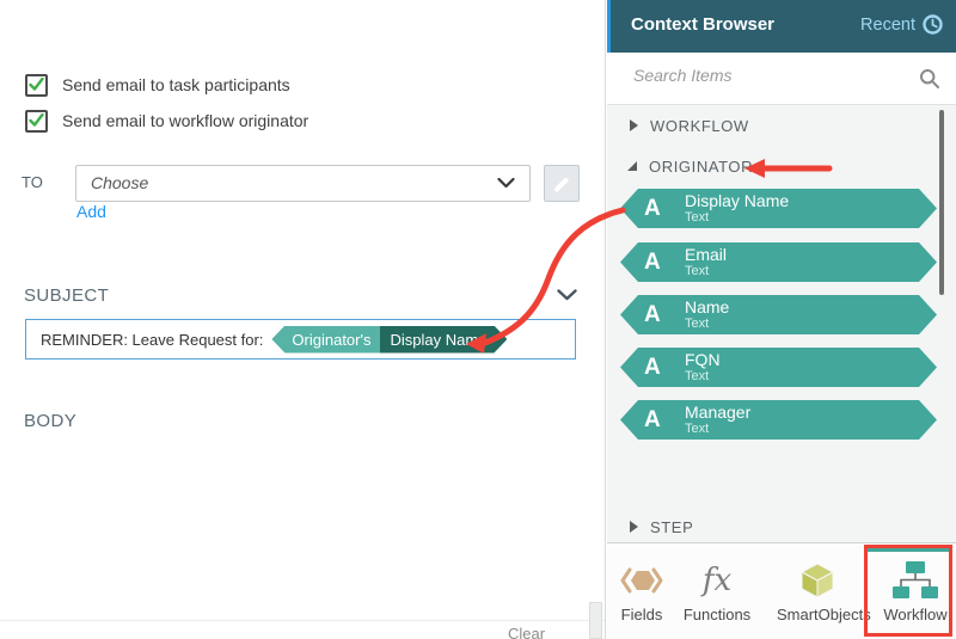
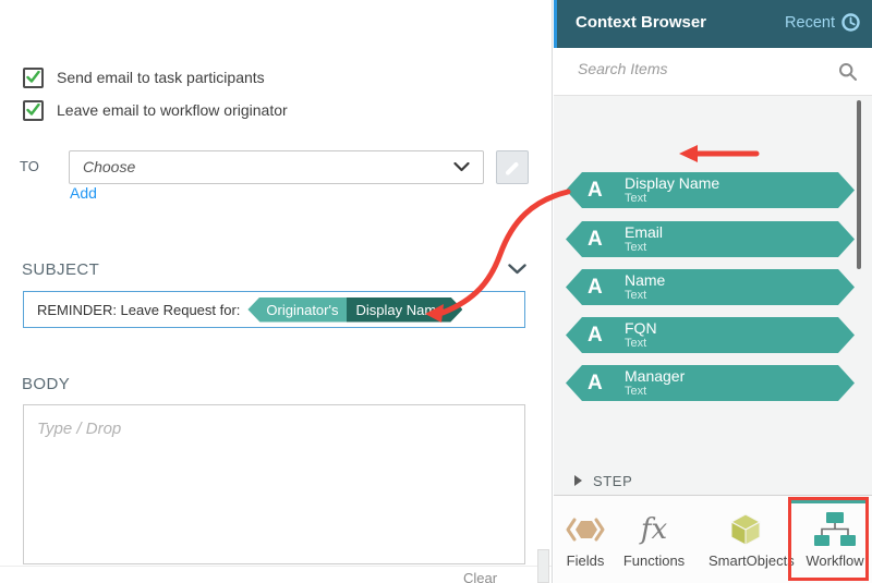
  Send email to task participants
- Send email to workflow originator
+ Leave email to workflow originator
  TO
  Choose
  Add
  SUBJECT
  REMINDER: Leave Request for:
  Originator's
  Display Nam
  BODY
+ Type / Drop
  Clear
  Context Browser
  Recent
  Search Items
- WORKFLOW
- ORIGINATOR
  A
  Display Name
  Text
  A
  Email
  Text
  A
  Name
  Text
  A
  FQN
  Text
  A
  Manager
  Text
  STEP
  Fields
  fx
  Functions
  SmartObjec
  Workflow
